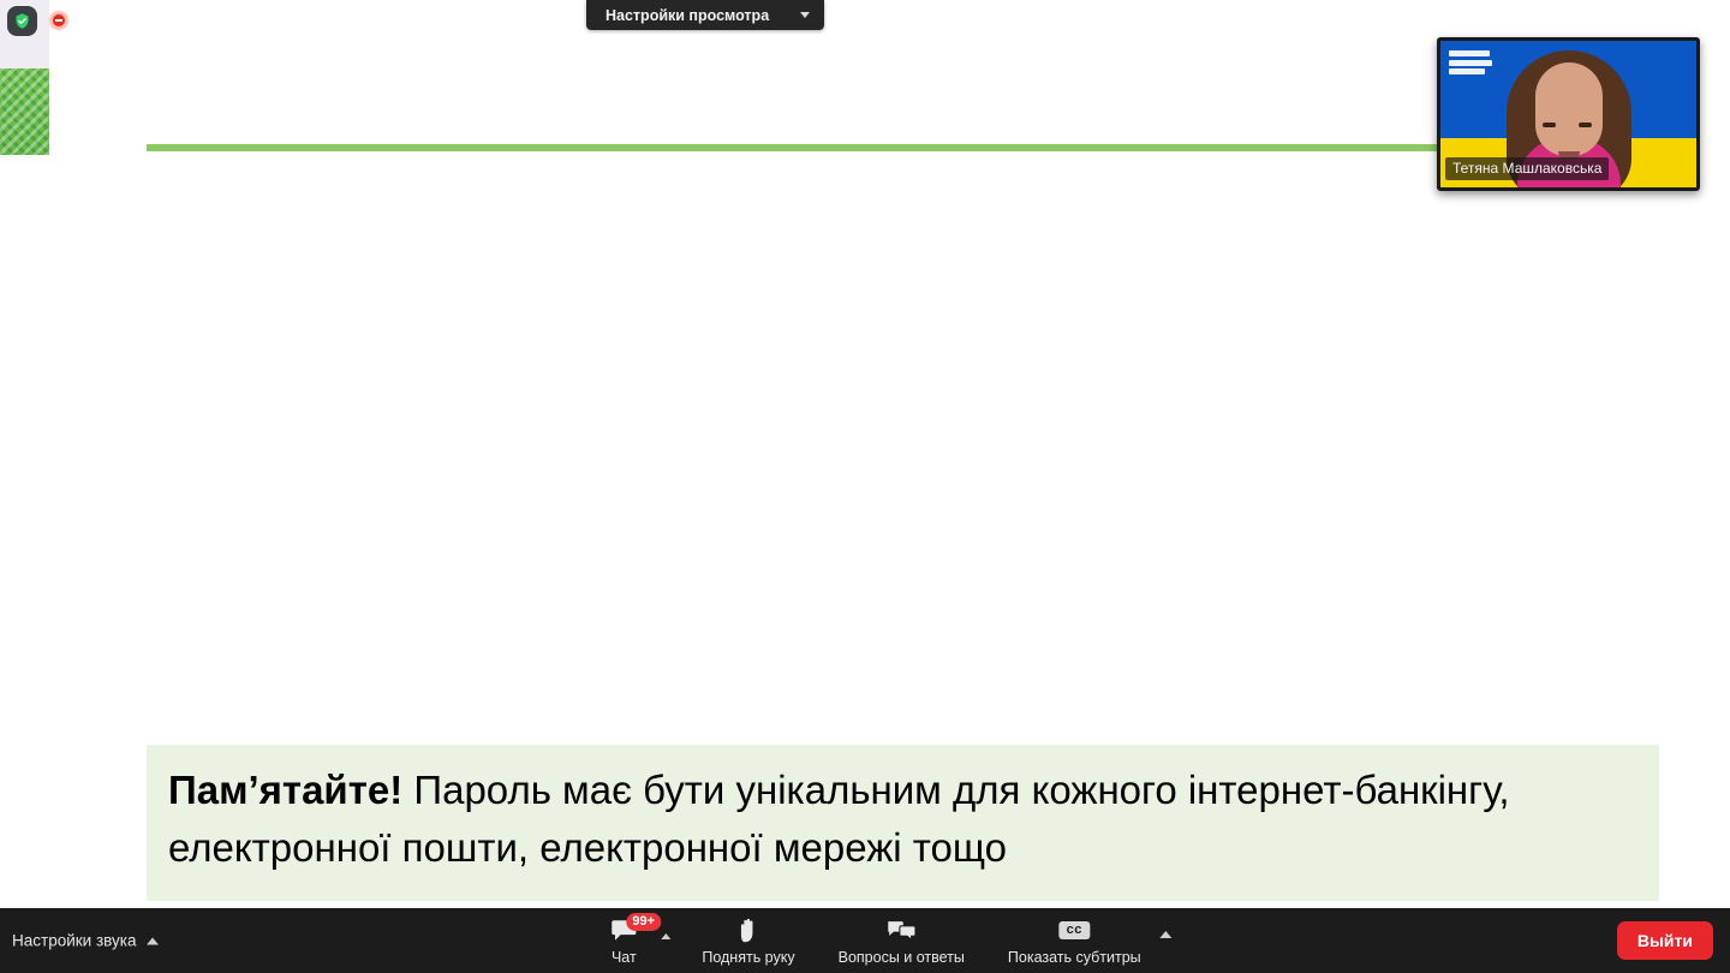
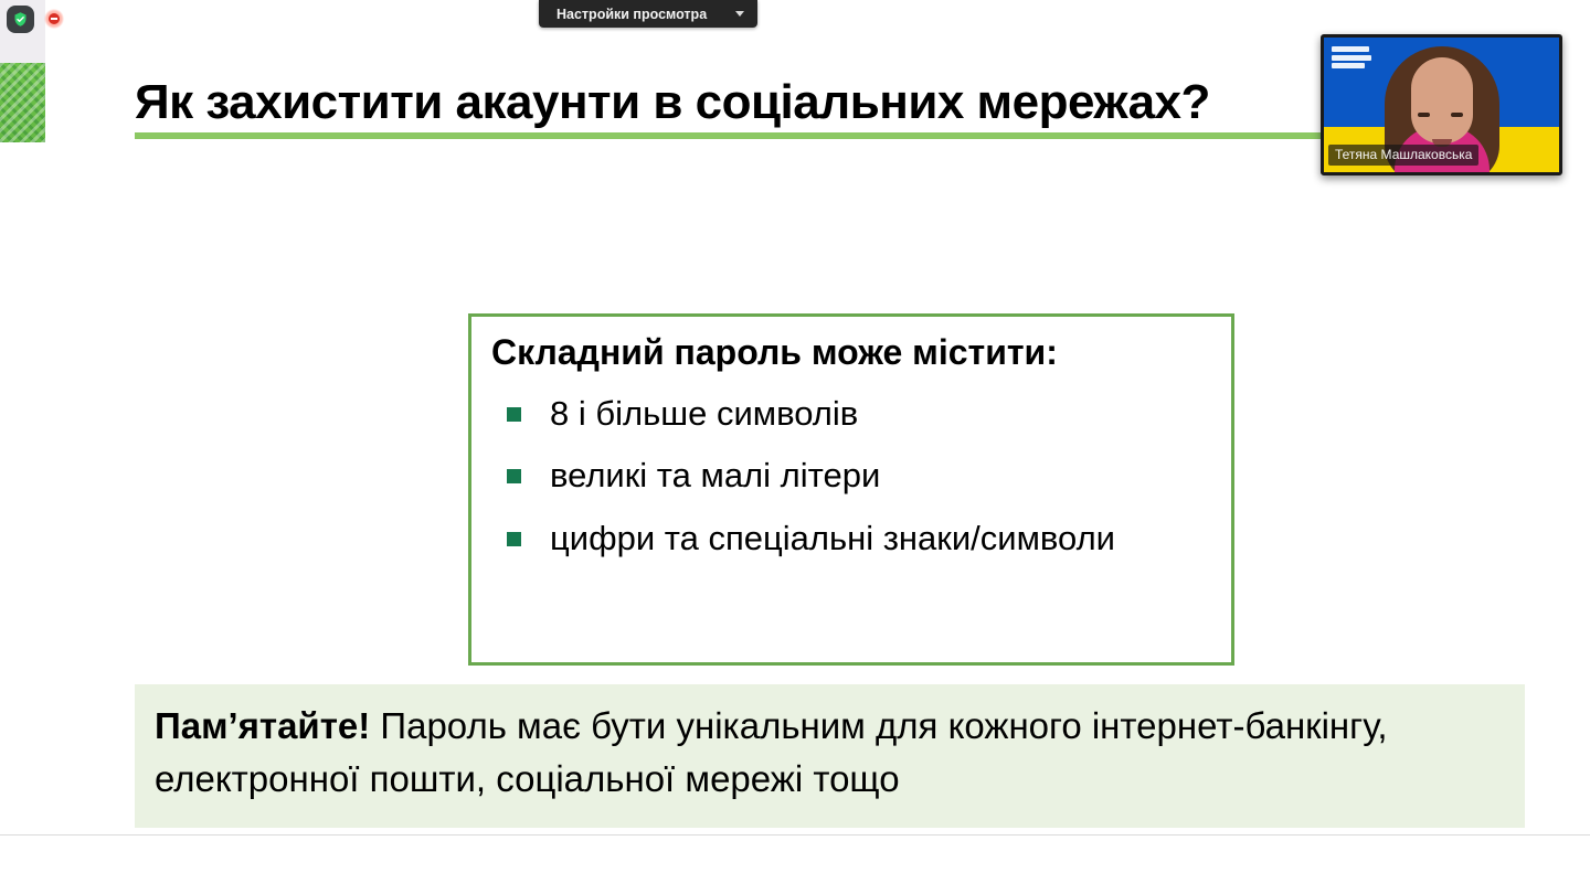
+ Як захистити акаунти в соціальних мережах?
+ Складний пароль може містити:
+ 8 і більше символів
+ великі та малі літери
+ цифри та спеціальні знаки/символи
- Пам’ятайте! Пароль має бути унікальним для кожного інтернет-банкінгу, електронної пошти, електронної мережі тощо
+ Пам’ятайте! Пароль має бути унікальним для кожного інтернет-банкінгу, електронної пошти, соціальної мережі тощо
  Настройки просмотра
  Тетяна Машлаковська
- Настройки звука
- 99+
- Чат
- Поднять руку
- Вопросы и ответы
- cc
- Показать субтитры
- Выйти
